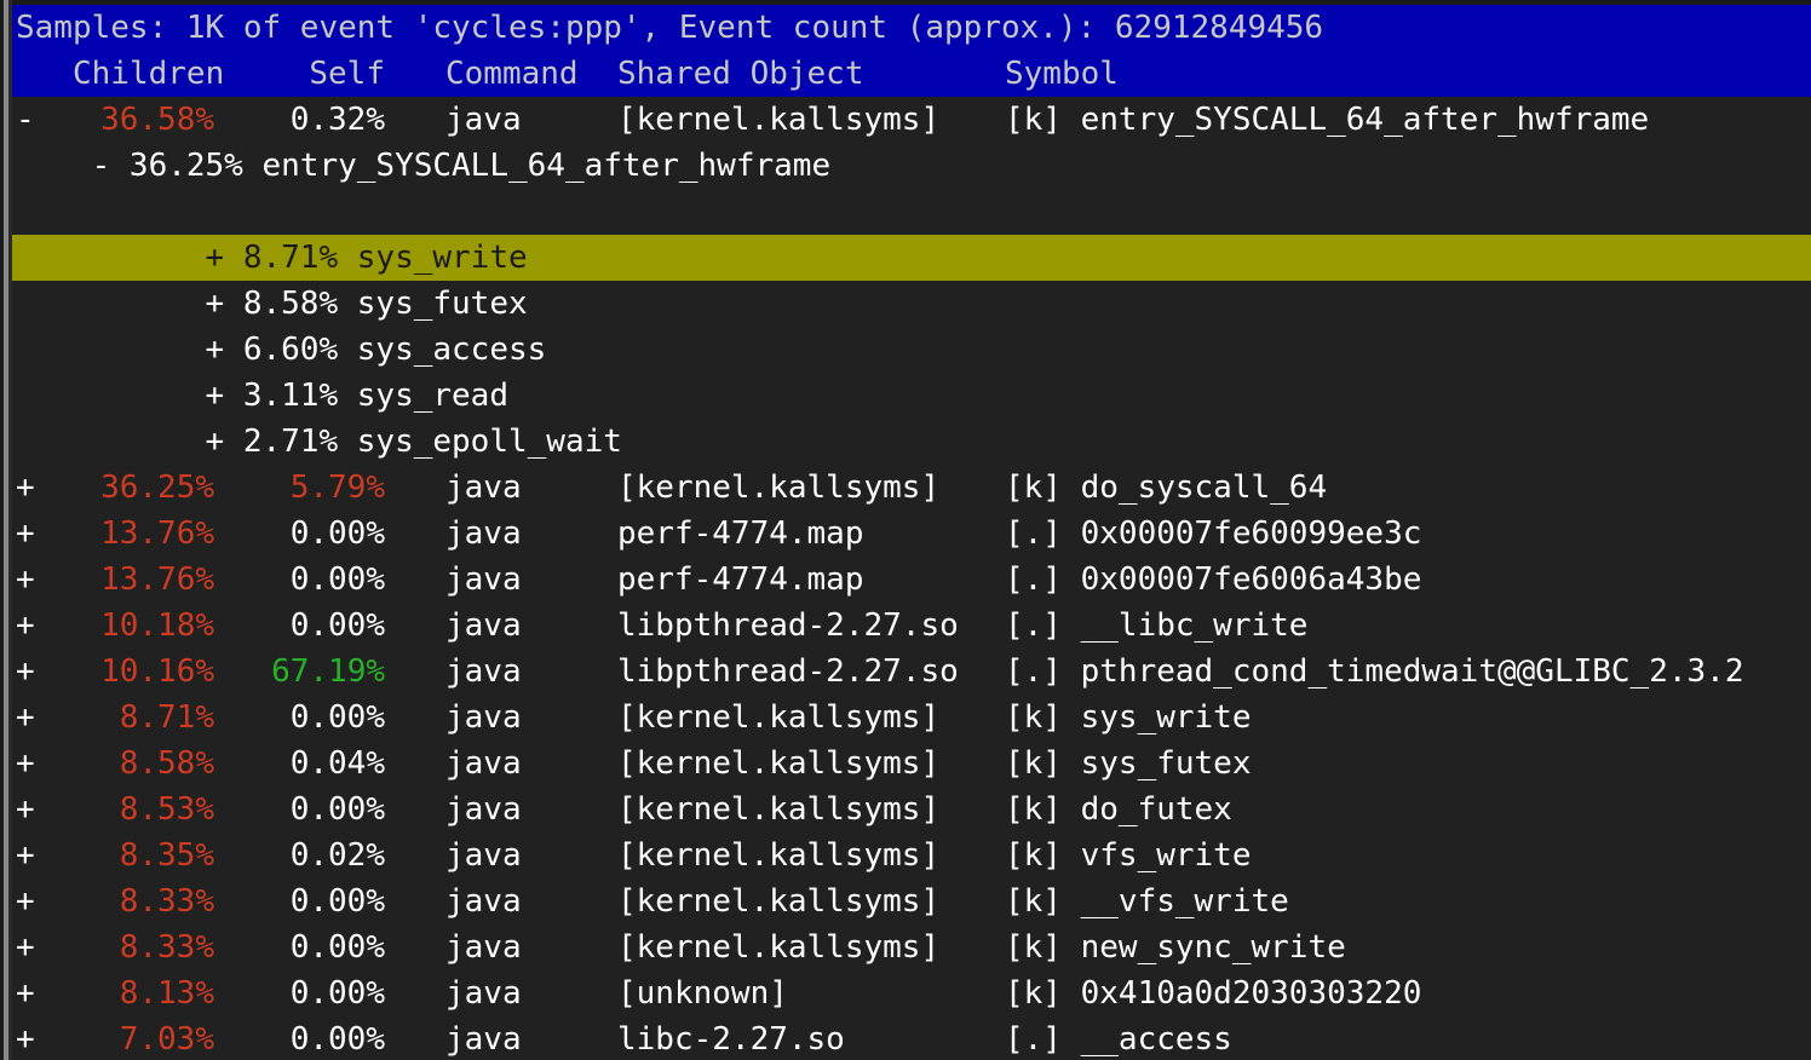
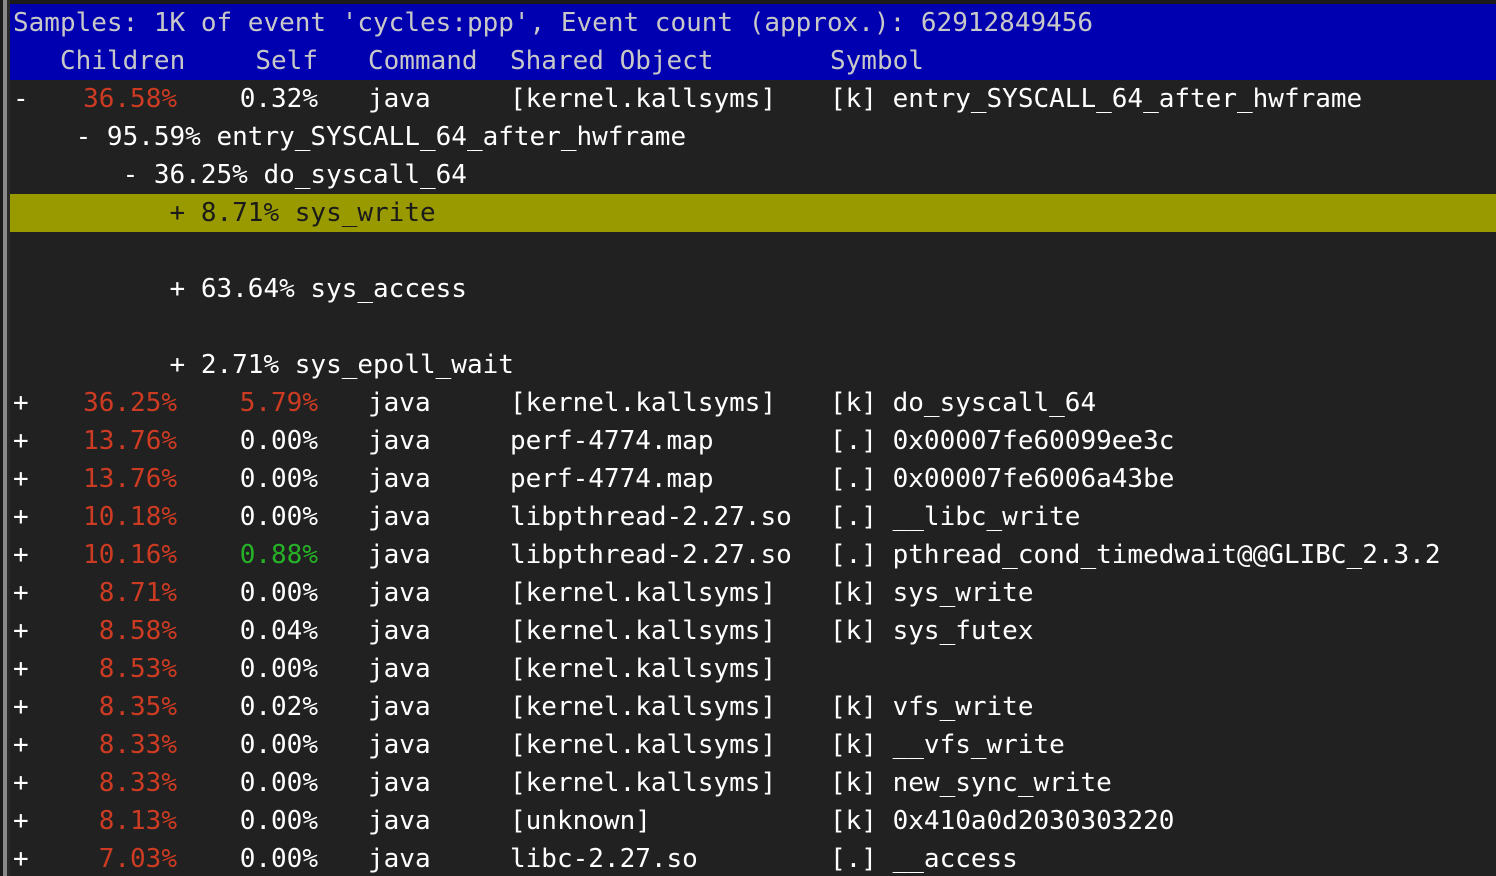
  Samples: 1K of event 'cycles:ppp', Event count (approx.): 62912849456
  Children
  Self
  Command
  Shared Object
  Symbol
  -
  36.58%
  0.32%
  java
  [kernel.kallsyms]
  [k] entry_SYSCALL_64_after_hwframe
- - 36.25% entry_SYSCALL_64_after_hwframe
+ - 95.59% entry_SYSCALL_64_after_hwframe
+ - 36.25% do_syscall_64
  + 8.71% sys_write
- + 8.58% sys_futex
- + 6.60% sys_access
+ + 63.64% sys_access
- + 3.11% sys_read
  + 2.71% sys_epoll_wait
  +
  36.25%
  5.79%
  java
  [kernel.kallsyms]
  [k] do_syscall_64
  +
  13.76%
  0.00%
  java
  perf-4774.map
  [.] 0x00007fe60099ee3c
  +
  13.76%
  0.00%
  java
  perf-4774.map
  [.] 0x00007fe6006a43be
  +
  10.18%
  0.00%
  java
  libpthread-2.27.so
  [.] __libc_write
  +
  10.16%
- 67.19%
+ 0.88%
  java
  libpthread-2.27.so
  [.] pthread_cond_timedwait@@GLIBC_2.3.2
  +
  8.71%
  0.00%
  java
  [kernel.kallsyms]
  [k] sys_write
  +
  8.58%
  0.04%
  java
  [kernel.kallsyms]
  [k] sys_futex
  +
  8.53%
  0.00%
  java
  [kernel.kallsyms]
- [k] do_futex
  +
  8.35%
  0.02%
  java
  [kernel.kallsyms]
  [k] vfs_write
  +
  8.33%
  0.00%
  java
  [kernel.kallsyms]
  [k] __vfs_write
  +
  8.33%
  0.00%
  java
  [kernel.kallsyms]
  [k] new_sync_write
  +
  8.13%
  0.00%
  java
  [unknown]
  [k] 0x410a0d2030303220
  +
  7.03%
  0.00%
  java
  libc-2.27.so
  [.] __access
